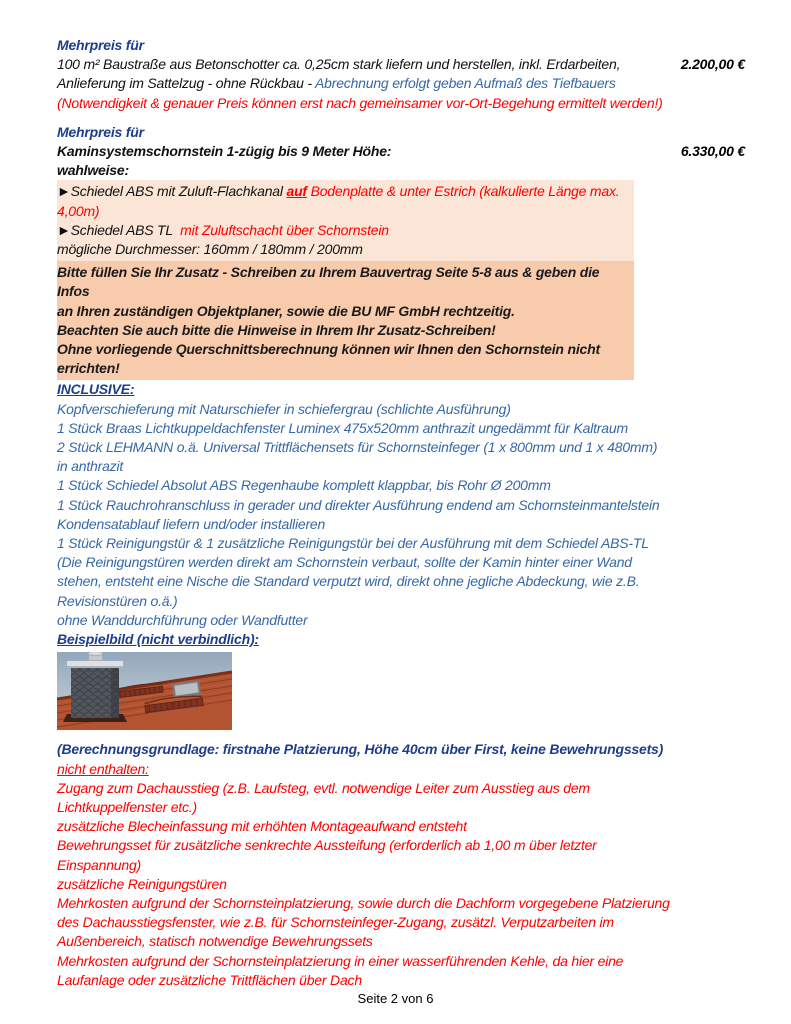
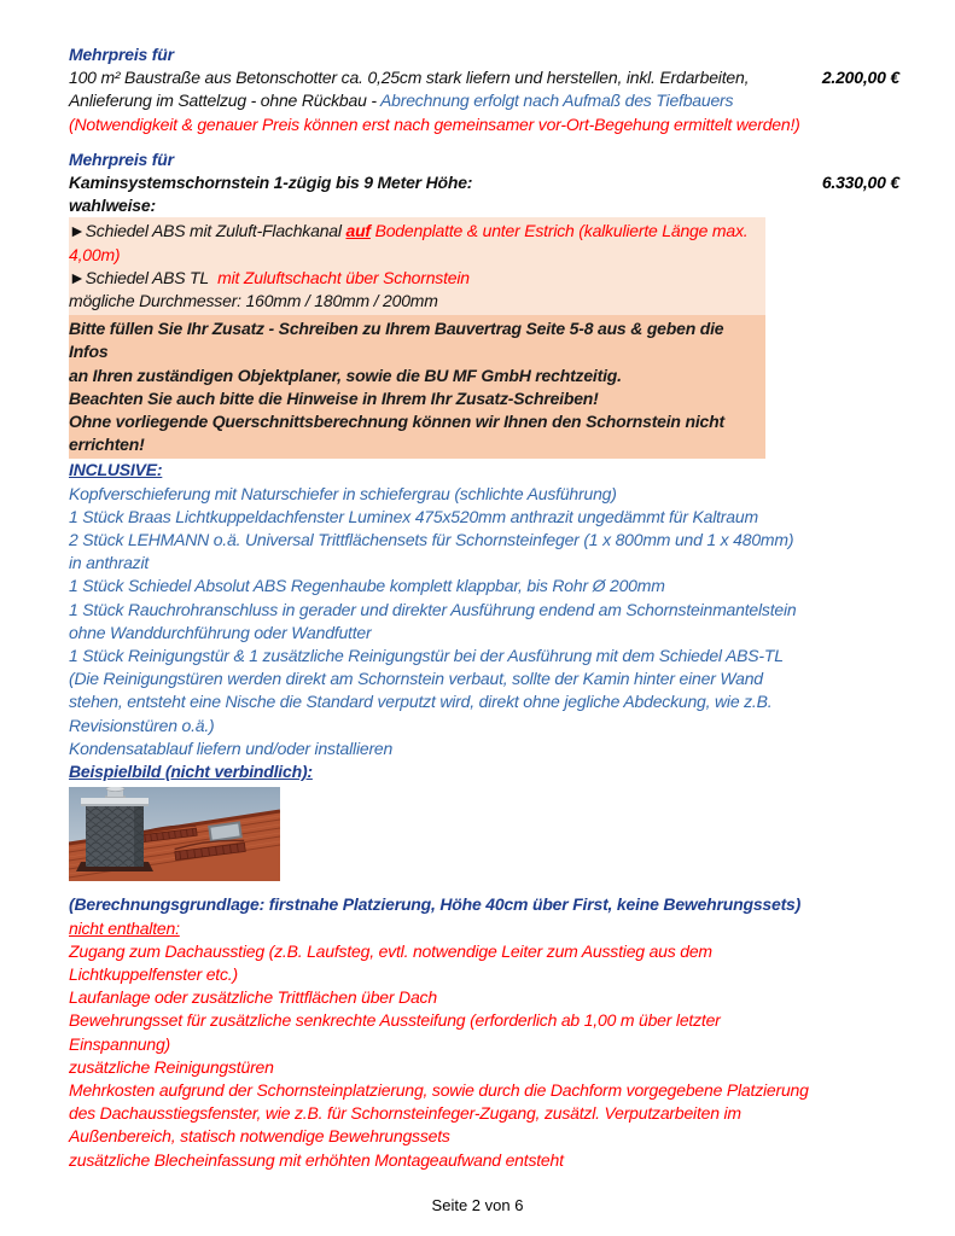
  Mehrpreis für
  100 m² Baustraße aus Betonschotter ca. 0,25cm stark liefern und herstellen, inkl. Erdarbeiten,
  2.200,00 €
- Anlieferung im Sattelzug - ohne Rückbau - Abrechnung erfolgt geben Aufmaß des Tiefbauers
+ Anlieferung im Sattelzug - ohne Rückbau - Abrechnung erfolgt nach Aufmaß des Tiefbauers
  (Notwendigkeit & genauer Preis können erst nach gemeinsamer vor-Ort-Begehung ermittelt werden!)
  Mehrpreis für
  Kaminsystemschornstein 1-zügig bis 9 Meter Höhe:
  6.330,00 €
  wahlweise:
  ►Schiedel ABS mit Zuluft-Flachkanal auf Bodenplatte & unter Estrich (kalkulierte Länge max. 4,00m)
  ►Schiedel ABS TL mit Zuluftschacht über Schornstein
  mögliche Durchmesser: 160mm / 180mm / 200mm
  Bitte füllen Sie Ihr Zusatz - Schreiben zu Ihrem Bauvertrag Seite 5-8 aus & geben die Infos
  an Ihren zuständigen Objektplaner, sowie die BU MF GmbH rechtzeitig.
  Beachten Sie auch bitte die Hinweise in Ihrem Ihr Zusatz-Schreiben!
  Ohne vorliegende Querschnittsberechnung können wir Ihnen den Schornstein nicht errichten!
  INCLUSIVE:
  Kopfverschieferung mit Naturschiefer in schiefergrau (schlichte Ausführung)
  1 Stück Braas Lichtkuppeldachfenster Luminex 475x520mm anthrazit ungedämmt für Kaltraum
  2 Stück LEHMANN o.ä. Universal Trittflächensets für Schornsteinfeger (1 x 800mm und 1 x 480mm)
  in anthrazit
  1 Stück Schiedel Absolut ABS Regenhaube komplett klappbar, bis Rohr Ø 200mm
  1 Stück Rauchrohranschluss in gerader und direkter Ausführung endend am Schornsteinmantelstein
- Kondensatablauf liefern und/oder installieren
+ ohne Wanddurchführung oder Wandfutter
  1 Stück Reinigungstür & 1 zusätzliche Reinigungstür bei der Ausführung mit dem Schiedel ABS-TL
  (Die Reinigungstüren werden direkt am Schornstein verbaut, sollte der Kamin hinter einer Wand
  stehen, entsteht eine Nische die Standard verputzt wird, direkt ohne jegliche Abdeckung, wie z.B.
  Revisionstüren o.ä.)
- ohne Wanddurchführung oder Wandfutter
+ Kondensatablauf liefern und/oder installieren
  Beispielbild (nicht verbindlich):
  (Berechnungsgrundlage: firstnahe Platzierung, Höhe 40cm über First, keine Bewehrungssets)
  nicht enthalten:
  Zugang zum Dachausstieg (z.B. Laufsteg, evtl. notwendige Leiter zum Ausstieg aus dem
  Lichtkuppelfenster etc.)
- zusätzliche Blecheinfassung mit erhöhten Montageaufwand entsteht
+ Laufanlage oder zusätzliche Trittflächen über Dach
  Bewehrungsset für zusätzliche senkrechte Aussteifung (erforderlich ab 1,00 m über letzter
  Einspannung)
  zusätzliche Reinigungstüren
  Mehrkosten aufgrund der Schornsteinplatzierung, sowie durch die Dachform vorgegebene Platzierung
  des Dachausstiegsfenster, wie z.B. für Schornsteinfeger-Zugang, zusätzl. Verputzarbeiten im
  Außenbereich, statisch notwendige Bewehrungssets
- Mehrkosten aufgrund der Schornsteinplatzierung in einer wasserführenden Kehle, da hier eine
- Laufanlage oder zusätzliche Trittflächen über Dach
+ zusätzliche Blecheinfassung mit erhöhten Montageaufwand entsteht
  Seite 2 von 6
